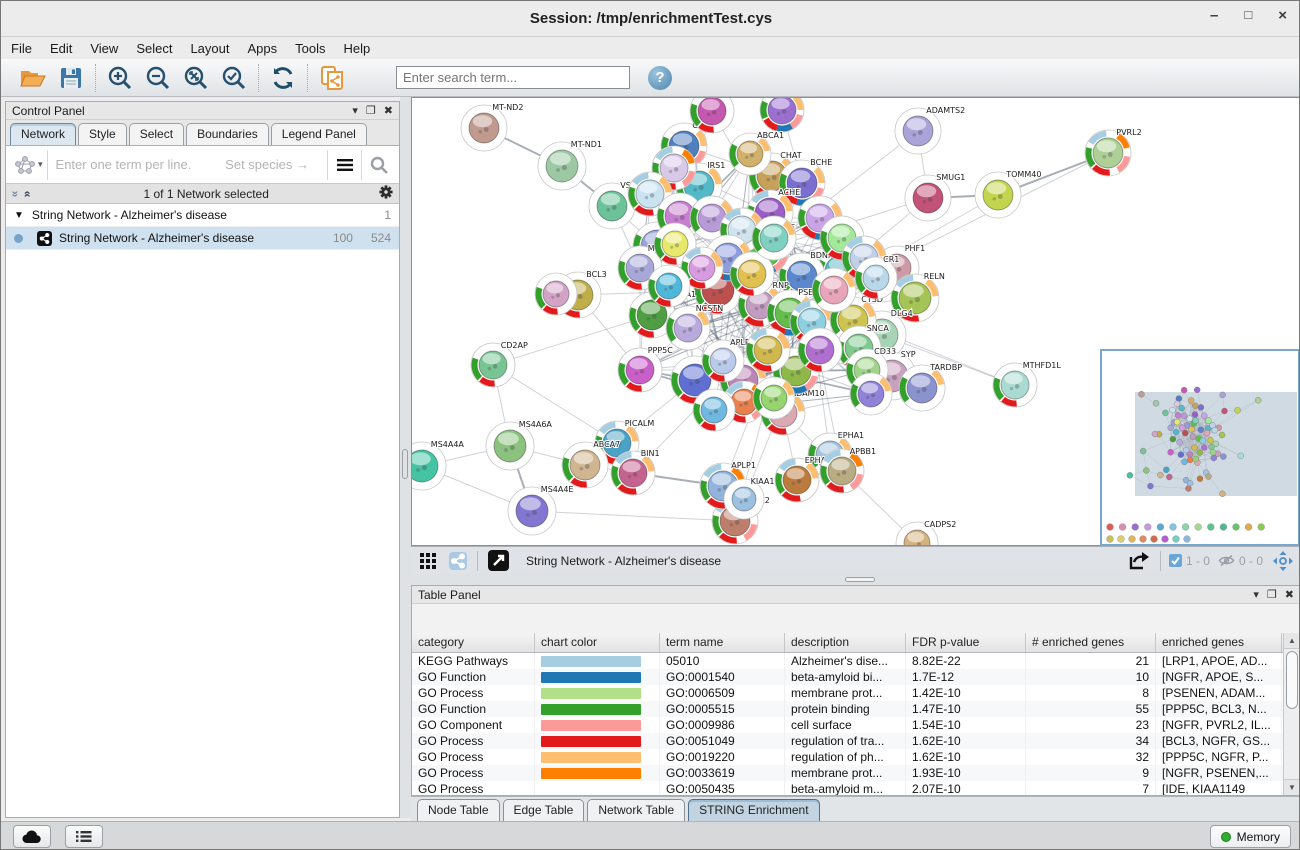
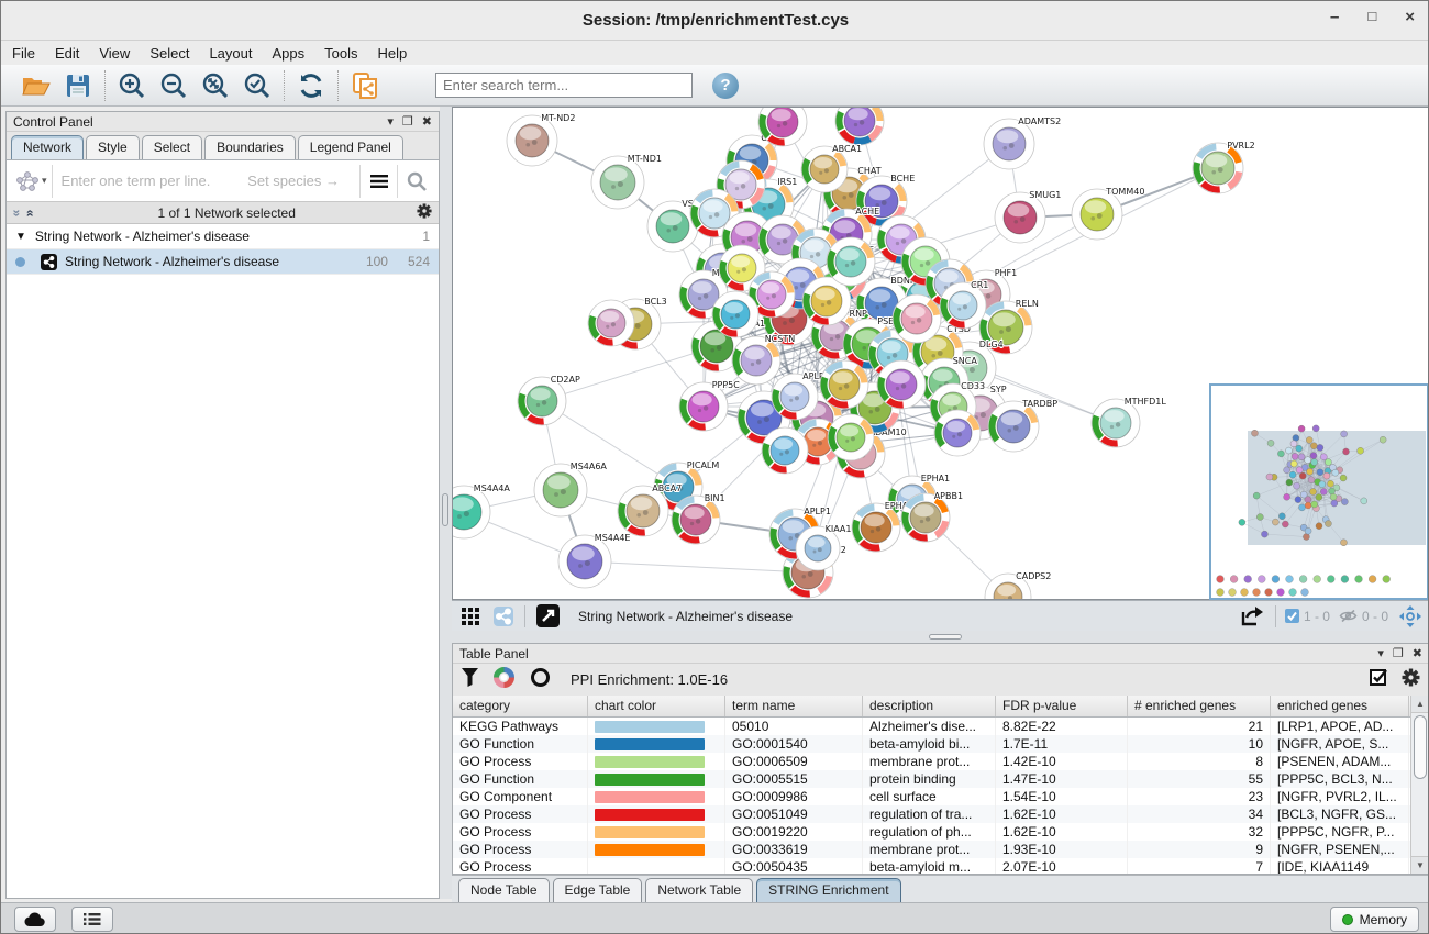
  Session: /tmp/enrichmentTest.cys
  –
  □
  ×
  File
  Edit
  View
  Select
  Layout
  Apps
  Tools
  Help
  Enter search term...
  ?
  Control Panel
  ▾
  ❐
  ✖
  Network
  Style
  Select
  Boundaries
  Legend Panel
  ▾
  Enter one term per line.
  Set species →
  1 of 1 Network selected
  ▼
  String Network - Alzheimer's disease
  1
  String Network - Alzheimer's disease
  100
  524
  MT-ND2
  MT-ND1
  IRS1
  ADAMTS2
  PVRL2
  SMUG1
  TOMM40
  PHF1
  RELN
  DLG4
  SYP
  TARDBP
  MTHFD1L
  CD2AP
  MS4A6A
  MS4A4A
  MS4A4E
  PICALM
  ABCA7
  BIN1
  APLP1
  EPHA1
  APBB1
  CADPS2
  BCL3
  BDN
  CHAT
  BCHE
  ACHE
  ABCA1
  NCSTN
  RNP
  CTSD
  SNCA
  PPP5C
  CD33
  CR1
  String Network - Alzheimer's disease
  1 - 0
  0 - 0
  Table Panel
  ▾
  ❐
  ✖
+ PPI Enrichment: 1.0E-16
  category
  chart color
  term name
  description
  FDR p-value
  # enriched genes
  enriched genes
  KEGG Pathways
  05010
  Alzheimer's dise...
  8.82E-22
  21
  [LRP1, APOE, AD...
  GO Function
  GO:0001540
  beta-amyloid bi...
- 1.7E-12
+ 1.7E-11
  10
  [NGFR, APOE, S...
  GO Process
  GO:0006509
  membrane prot...
  1.42E-10
  8
  [PSENEN, ADAM...
  GO Function
  GO:0005515
  protein binding
  1.47E-10
  55
  [PPP5C, BCL3, N...
  GO Component
  GO:0009986
  cell surface
  1.54E-10
  23
  [NGFR, PVRL2, IL...
  GO Process
  GO:0051049
  regulation of tra...
  1.62E-10
  34
  [BCL3, NGFR, GS...
  GO Process
  GO:0019220
  regulation of ph...
  1.62E-10
  32
  [PPP5C, NGFR, P...
  GO Process
  GO:0033619
  membrane prot...
  1.93E-10
  9
  [NGFR, PSENEN,...
  GO Process
  GO:0050435
  beta-amyloid m...
  2.07E-10
  7
  [IDE, KIAA1149
  ▲
  ▼
  Node Table
  Edge Table
  Network Table
  STRING Enrichment
  Memory
